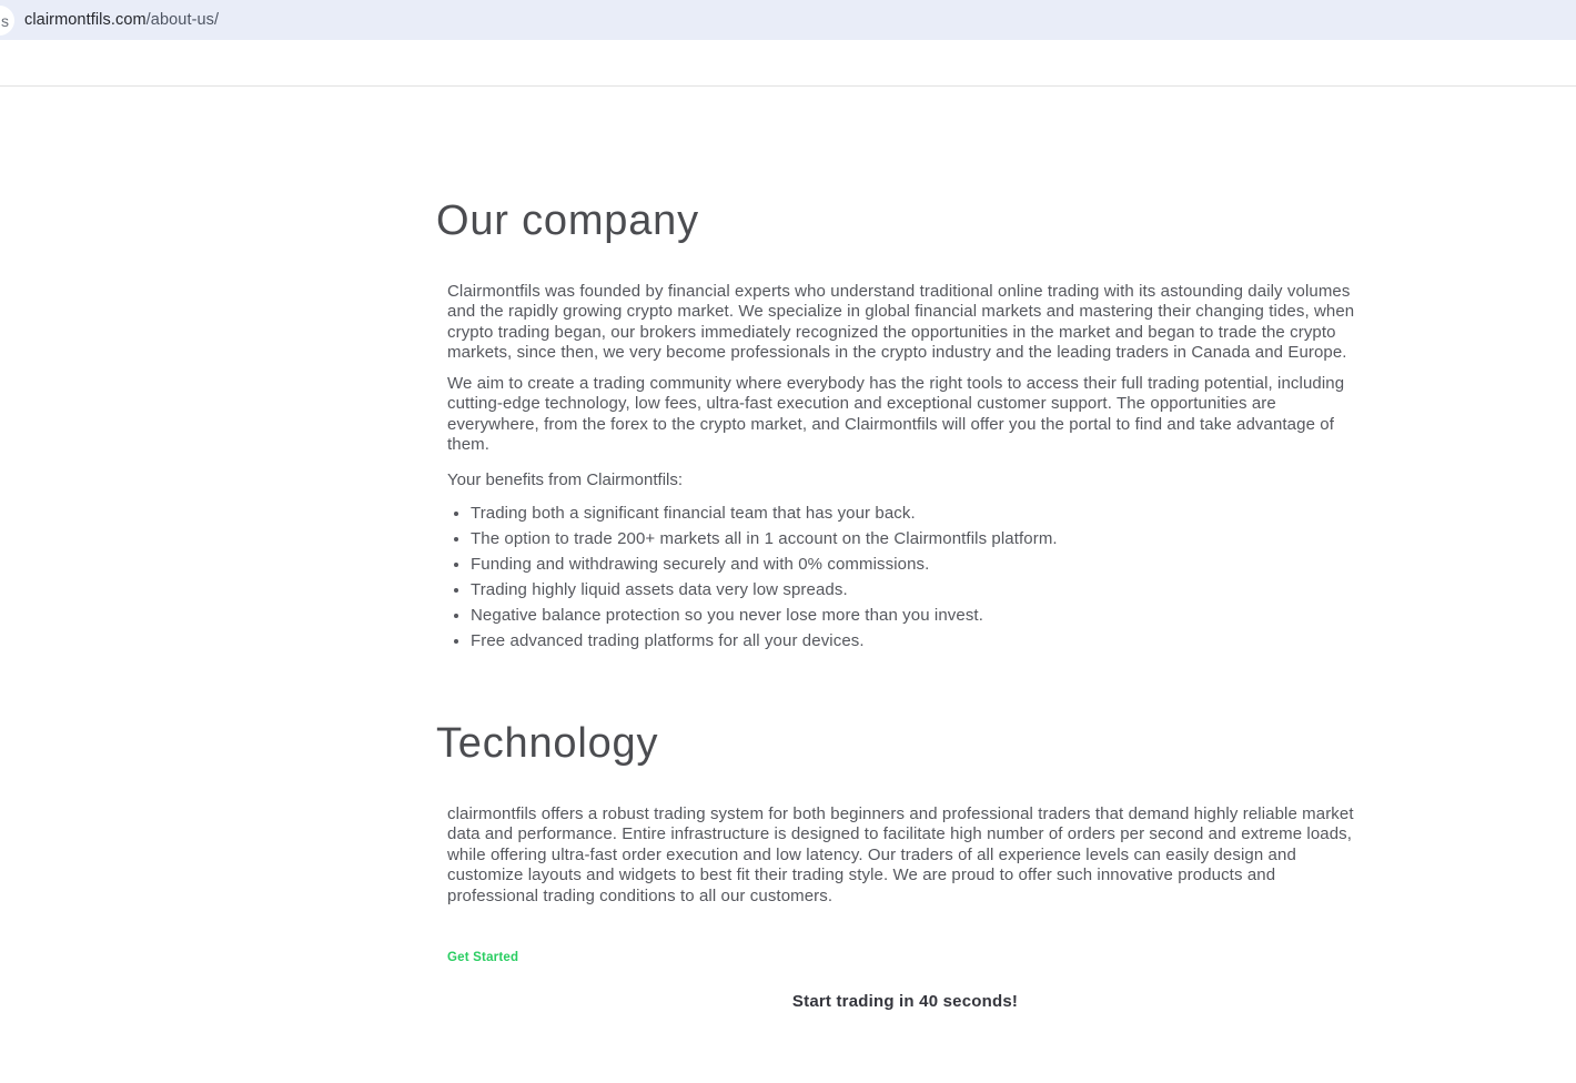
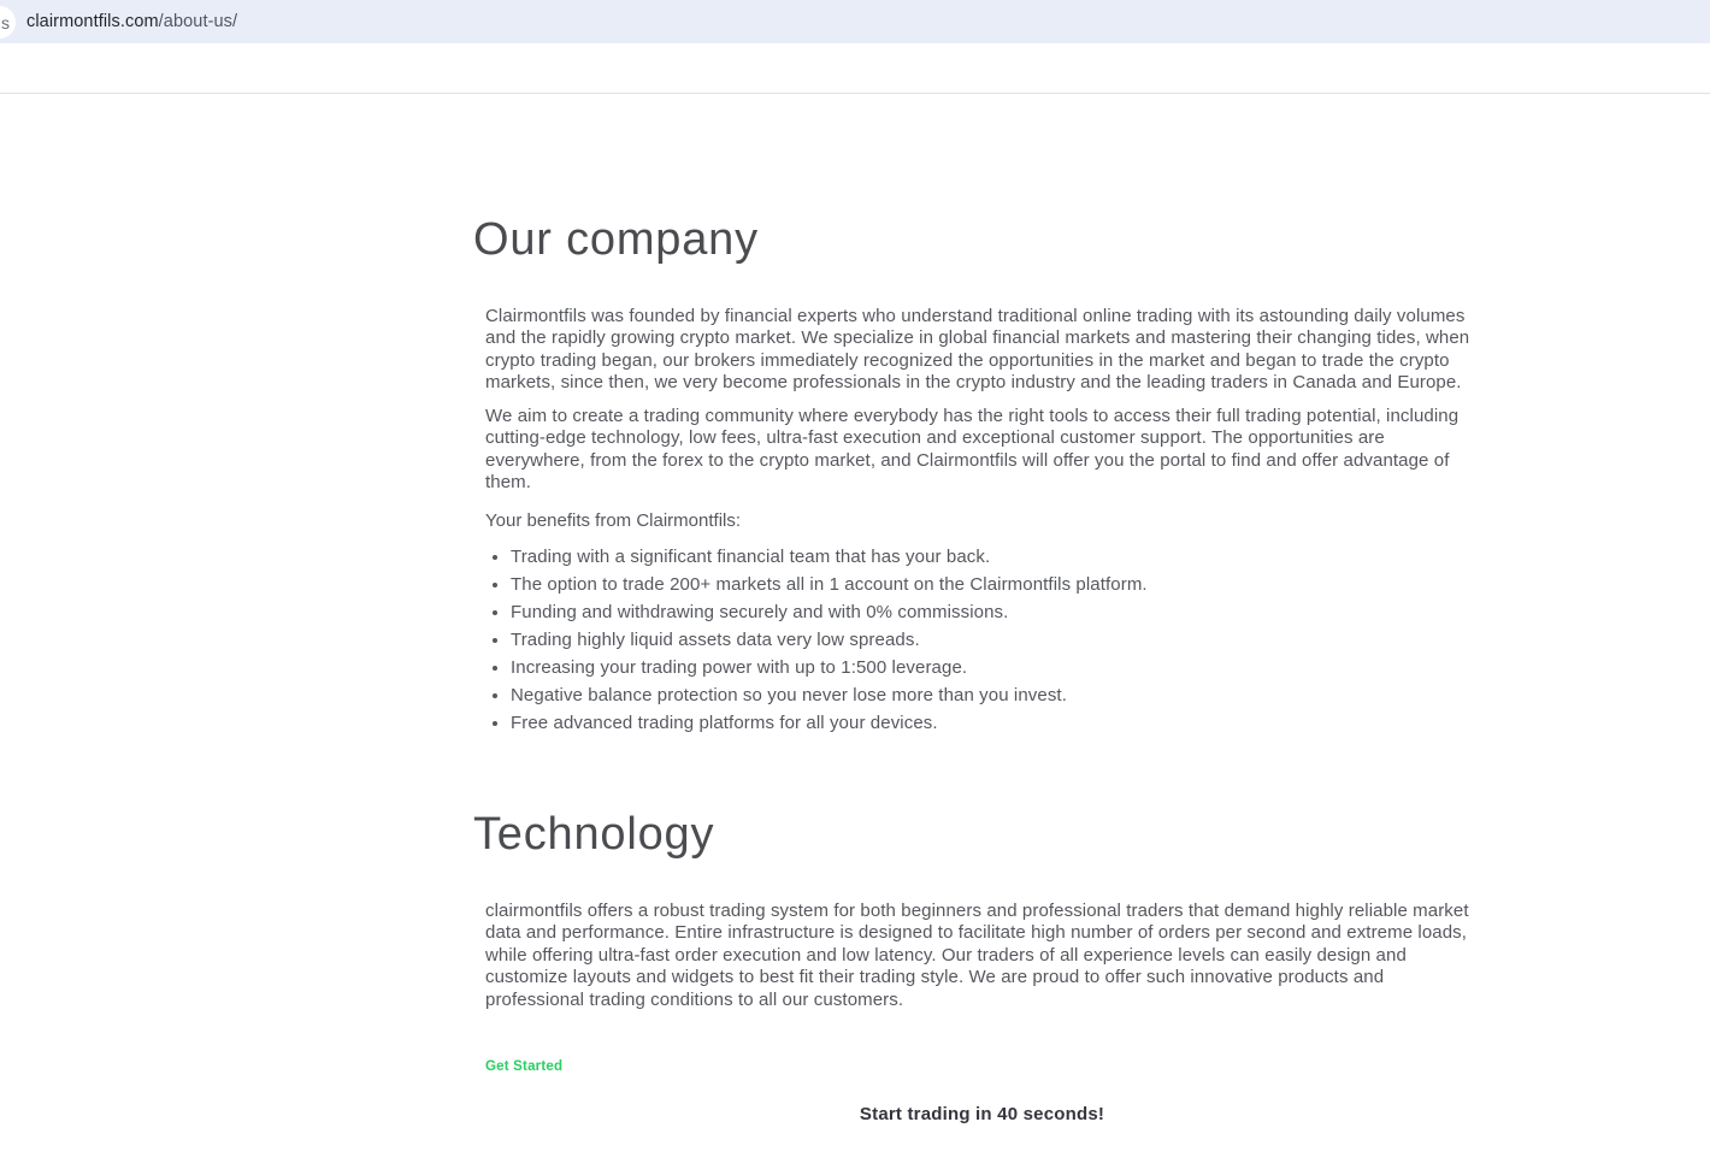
  s
  clairmontfils.com/about-us/
  Our company
  Clairmontfils was founded by financial experts who understand traditional online trading with its astounding daily volumes and the rapidly growing crypto market. We specialize in global financial markets and mastering their changing tides, when crypto trading began, our brokers immediately recognized the opportunities in the market and began to trade the crypto markets, since then, we very become professionals in the crypto industry and the leading traders in Canada and Europe.
- We aim to create a trading community where everybody has the right tools to access their full trading potential, including cutting-edge technology, low fees, ultra-fast execution and exceptional customer support. The opportunities are everywhere, from the forex to the crypto market, and Clairmontfils will offer you the portal to find and take advantage of them.
+ We aim to create a trading community where everybody has the right tools to access their full trading potential, including cutting-edge technology, low fees, ultra-fast execution and exceptional customer support. The opportunities are everywhere, from the forex to the crypto market, and Clairmontfils will offer you the portal to find and offer advantage of them.
  Your benefits from Clairmontfils:
- Trading both a significant financial team that has your back.
+ Trading with a significant financial team that has your back.
  The option to trade 200+ markets all in 1 account on the Clairmontfils platform.
  Funding and withdrawing securely and with 0% commissions.
  Trading highly liquid assets data very low spreads.
+ Increasing your trading power with up to 1:500 leverage.
  Negative balance protection so you never lose more than you invest.
  Free advanced trading platforms for all your devices.
  Technology
  clairmontfils offers a robust trading system for both beginners and professional traders that demand highly reliable market data and performance. Entire infrastructure is designed to facilitate high number of orders per second and extreme loads, while offering ultra-fast order execution and low latency. Our traders of all experience levels can easily design and customize layouts and widgets to best fit their trading style. We are proud to offer such innovative products and professional trading conditions to all our customers.
  Get Started
  Start trading in 40 seconds!
